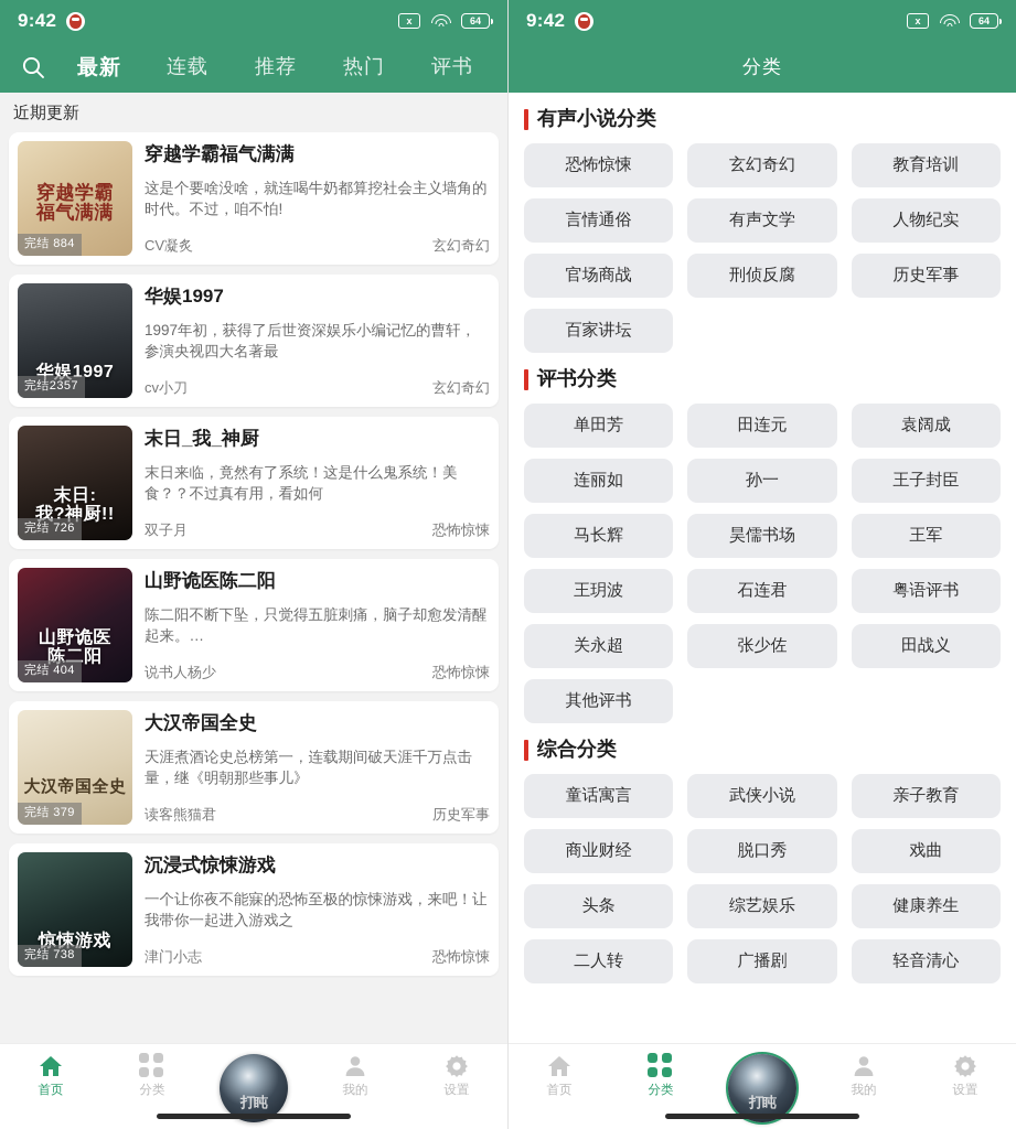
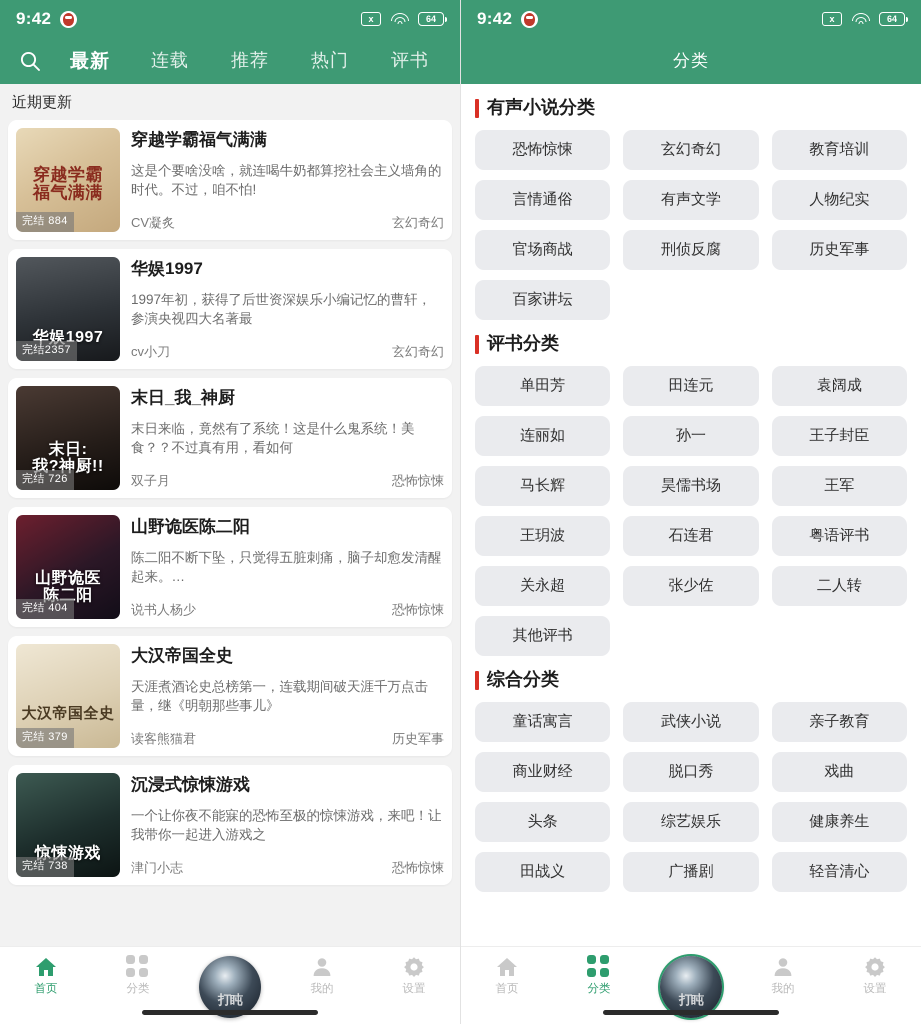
  9:42
  x
  64
  最新
  连载
  推荐
  热门
  评书
  近期更新
  穿越学霸
  福气满满
  完结 884
  穿越学霸福气满满
  这是个要啥没啥，就连喝牛奶都算挖社会主义墙角的时代。不过，咱不怕!
  CV凝炙
  玄幻奇幻
  华娱1997
  完结2357
  华娱1997
  1997年初，获得了后世资深娱乐小编记忆的曹轩，参演央视四大名著最
  cv小刀
  玄幻奇幻
  末日:
  我?神厨!!
  完结 726
  末日_我_神厨
  末日来临，竟然有了系统！这是什么鬼系统！美食？？不过真有用，看如何
  双子月
  恐怖惊悚
  山野诡医
  陈二阳
  完结 404
  山野诡医陈二阳
  陈二阳不断下坠，只觉得五脏刺痛，脑子却愈发清醒起来。…
  说书人杨少
  恐怖惊悚
  大汉帝国全史
  完结 379
  大汉帝国全史
  天涯煮酒论史总榜第一，连载期间破天涯千万点击量，继《明朝那些事儿》
  读客熊猫君
  历史军事
  惊悚游戏
  完结 738
  沉浸式惊悚游戏
  一个让你夜不能寐的恐怖至极的惊悚游戏，来吧！让我带你一起进入游戏之
  津门小志
  恐怖惊悚
  首页
  分类
  打盹
  我的
  设置
  9:42
  x
  64
  分类
  有声小说分类
  恐怖惊悚
  玄幻奇幻
  教育培训
  言情通俗
  有声文学
  人物纪实
  官场商战
  刑侦反腐
  历史军事
  百家讲坛
  评书分类
  单田芳
  田连元
  袁阔成
  连丽如
  孙一
  王子封臣
  马长辉
  昊儒书场
  王军
  王玥波
  石连君
  粤语评书
  关永超
  张少佐
- 田战义
+ 二人转
  其他评书
  综合分类
  童话寓言
  武侠小说
  亲子教育
  商业财经
  脱口秀
  戏曲
  头条
  综艺娱乐
  健康养生
- 二人转
+ 田战义
  广播剧
  轻音清心
  首页
  分类
  打盹
  我的
  设置
